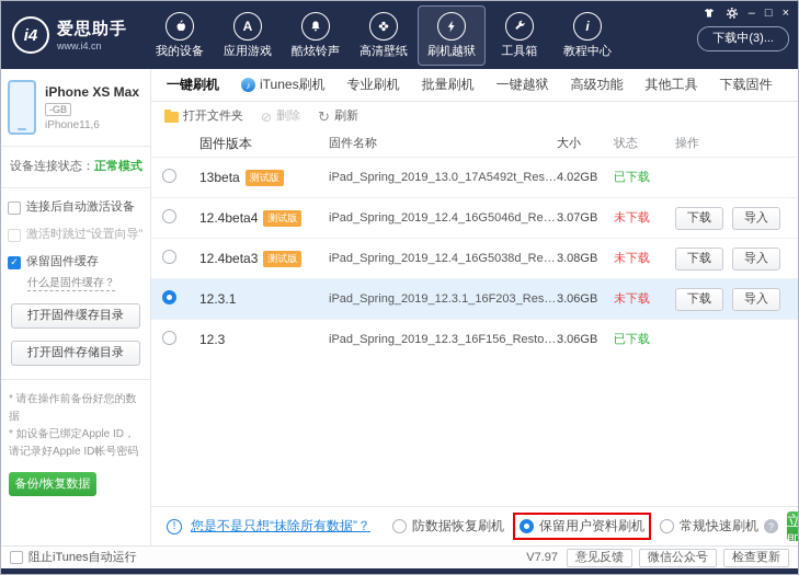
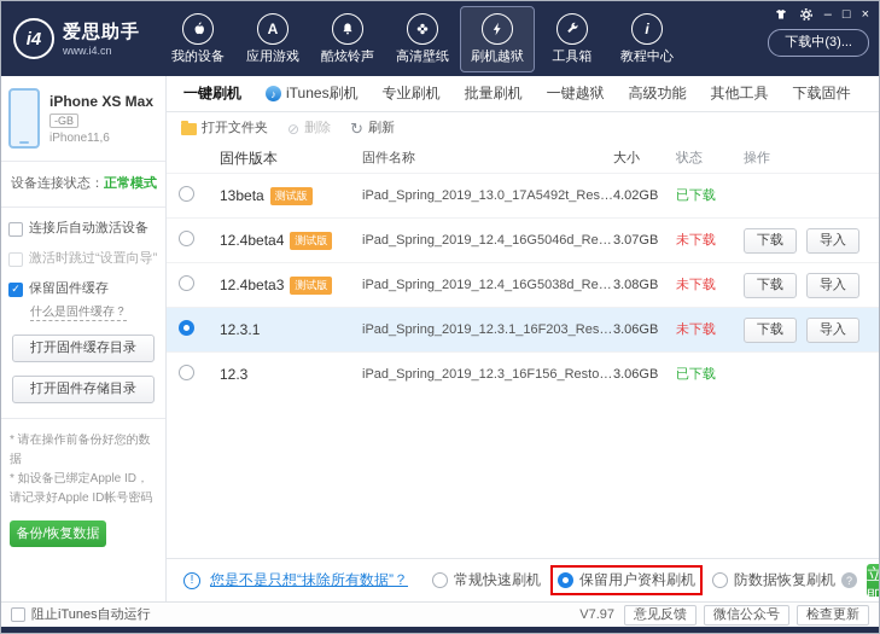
  i4
  爱思助手
  www.i4.cn
  我的设备
  A
  应用游戏
  酷炫铃声
  高清壁纸
  刷机越狱
  工具箱
  i
  教程中心
  –
  □
  ×
  下载中(3)...
  iPhone XS Max
  -GB
  iPhone11,6
  设备连接状态：正常模式
  ✓
  连接后自动激活设备
  ✓
  激活时跳过“设置向导”
  ✓
  保留固件缓存
  什么是固件缓存？
  打开固件缓存目录
  打开固件存储目录
  * 请在操作前备份好您的数据
  * 如设备已绑定Apple ID，请记录好Apple ID帐号密码
  备份/恢复数据
  一键刷机
  ♪
  iTunes刷机
  专业刷机
  批量刷机
  一键越狱
  高级功能
  其他工具
  下载固件
  打开文件夹
  ⊘
  删除
  ↻
  刷新
  固件版本
  固件名称
  大小
  状态
  操作
  13beta
  测试版
  iPad_Spring_2019_13.0_17A5492t_Restor
  4.02GB
  已下载
  12.4beta4
  测试版
  iPad_Spring_2019_12.4_16G5046d_Resto
  3.07GB
  未下载
  下载
  导入
  12.4beta3
  测试版
  iPad_Spring_2019_12.4_16G5038d_Resto
  3.08GB
  未下载
  下载
  导入
  12.3.1
  iPad_Spring_2019_12.3.1_16F203_Restor
  3.06GB
  未下载
  下载
  导入
  12.3
  iPad_Spring_2019_12.3_16F156_Restore.
  3.06GB
  已下载
  !
  您是不是只想“抹除所有数据”？
- 防数据恢复刷机
+ 常规快速刷机
  保留用户资料刷机
- 常规快速刷机
+ 防数据恢复刷机
  ?
  ✓
  阻止iTunes自动运行
  V7.97
  意见反馈
  微信公众号
  检查更新
